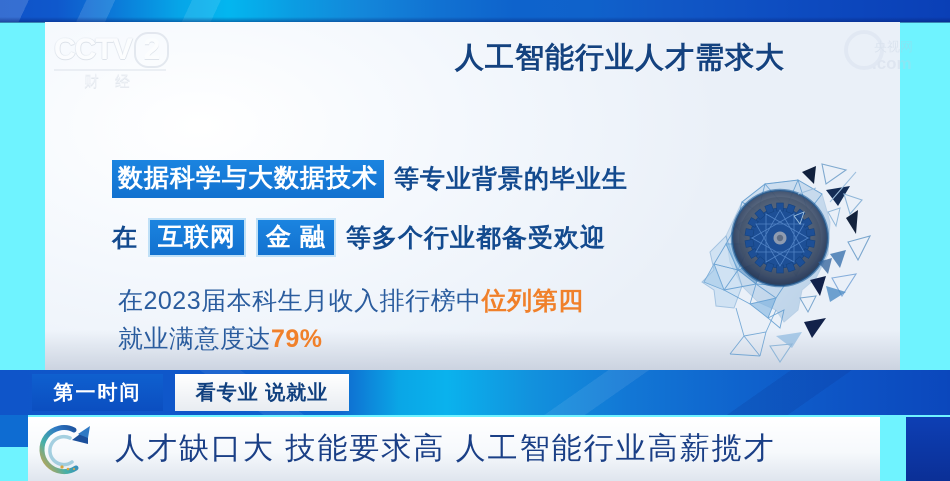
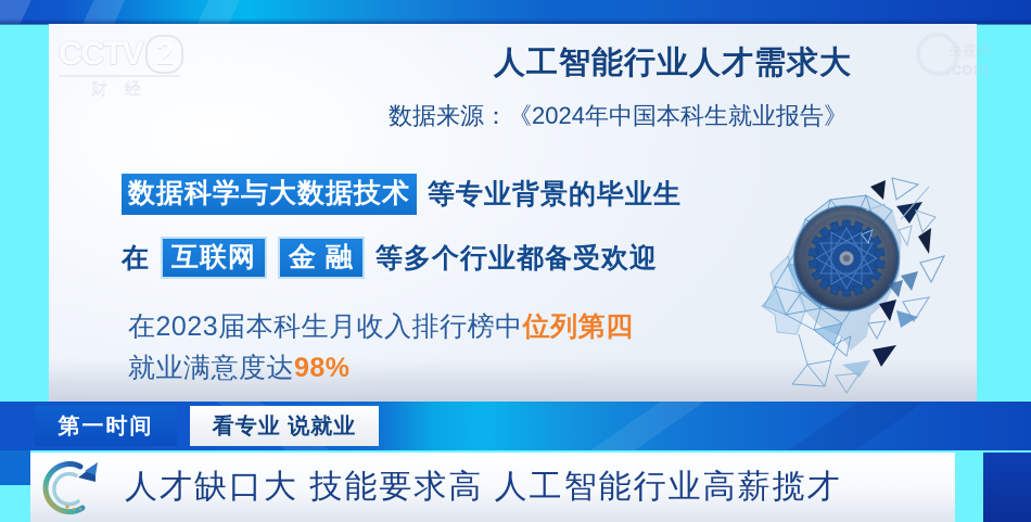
  CCTV 2
  财经
  人工智能行业人才需求大
+ 数据来源：《2024年中国本科生就业报告》
  央视网
  .com
  数据科学与大数据技术
  等专业背景的毕业生
  在
  互联网
  金 融
  等多个行业都备受欢迎
  在2023届本科生月收入排行榜中位列第四
- 就业满意度达79%
+ 就业满意度达98%
  第一时间
  看专业 说就业
  人才缺口大 技能要求高 人工智能行业高薪揽才
